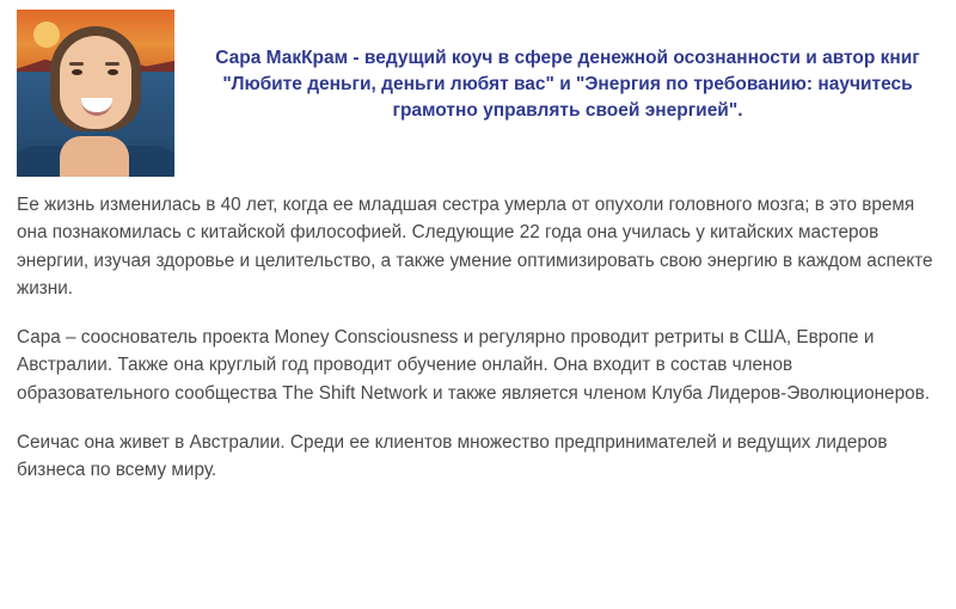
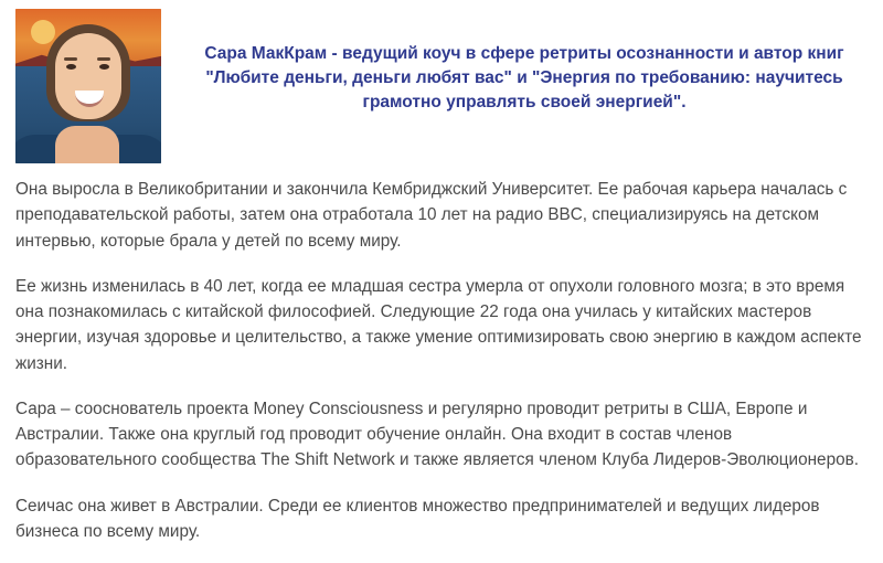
- Сара МакКрам - ведущий коуч в сфере денежной осознанности и автор книг "Любите деньги, деньги любят вас" и "Энергия по требованию: научитесь грамотно управлять своей энергией".
+ Сара МакКрам - ведущий коуч в сфере ретриты осознанности и автор книг "Любите деньги, деньги любят вас" и "Энергия по требованию: научитесь грамотно управлять своей энергией".
+ Она выросла в Великобритании и закончила Кембриджский Университет. Ее рабочая карьера началась с преподавательской работы, затем она отработала 10 лет на радио BBC, специализируясь на детском интервью, которые брала у детей по всему миру.
  Ее жизнь изменилась в 40 лет, когда ее младшая сестра умерла от опухоли головного мозга; в это время она познакомилась с китайской философией. Следующие 22 года она училась у китайских мастеров энергии, изучая здоровье и целительство, а также умение оптимизировать свою энергию в каждом аспекте жизни.
  Сара – сооснователь проекта Money Consciousness и регулярно проводит ретриты в США, Европе и Австралии. Также она круглый год проводит обучение онлайн. Она входит в состав членов образовательного сообщества The Shift Network и также является членом Клуба Лидеров-Эволюционеров.
  Сеичас она живет в Австралии. Среди ее клиентов множество предпринимателей и ведущих лидеров бизнеса по всему миру.
